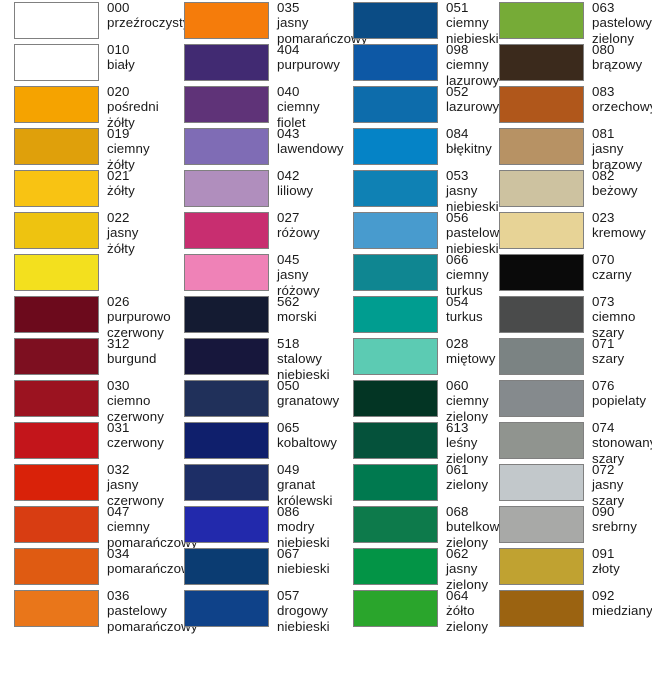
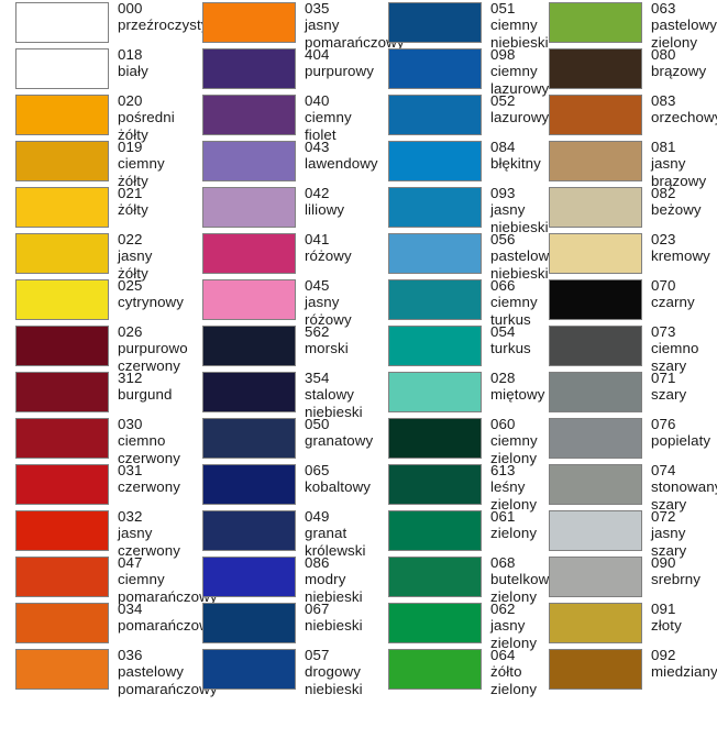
  000
  przeźroczyst
- 010
+ 018
  biały
  020
  pośredni żółty
  019
  ciemny żółty
  021
  żółty
  022
  jasny żółty
+ 025
+ cytrynowy
  026
  purpurowo
  czerwony
  312
  burgund
  030
  ciemno
  czerwony
  031
  czerwony
  032
  jasny czerwony
  047
  ciemny
  pomarańczo
  034
  pomarańczo
  036
  pastelowy
  pomarańczo
  035
  jasny
  pomarańczo
  404
  purpurowy
  040
  ciemny fiolet
  043
  lawendowy
  042
  liliowy
- 027
+ 041
  różowy
  045
  jasny
  różowy
  562
  morski
- 518
+ 354
  stalowy
  niebieski
  050
  granatowy
  065
  kobaltowy
  049
  granat
  królewski
  086
  modry
  niebieski
  067
  niebieski
  057
  drogowy
  niebieski
  051
  ciemny
  niebieski
  098
  ciemny
  lazurowy
  052
  lazurowy
  084
  błękitny
- 053
+ 093
  jasny
  niebieski
  056
  pastelow
  niebieski
  066
  ciemny
  turkus
  054
  turkus
  028
  miętowy
  060
  ciemny
  zielony
  613
  leśny
  zielony
  061
  zielony
  068
  butelkow
  zielony
  062
  jasny
  zielony
  064
  żółto
  zielony
  063
  pastelowy
  zielony
  080
  brązowy
  083
  orzechow
  081
  jasny
  brązowy
  082
  beżowy
  023
  kremowy
  070
  czarny
  073
  ciemno
  szary
  071
  szary
  076
  popielaty
  074
  stonowan
  szary
  072
  jasny
  szary
  090
  srebrny
  091
  złoty
  092
  miedziany
